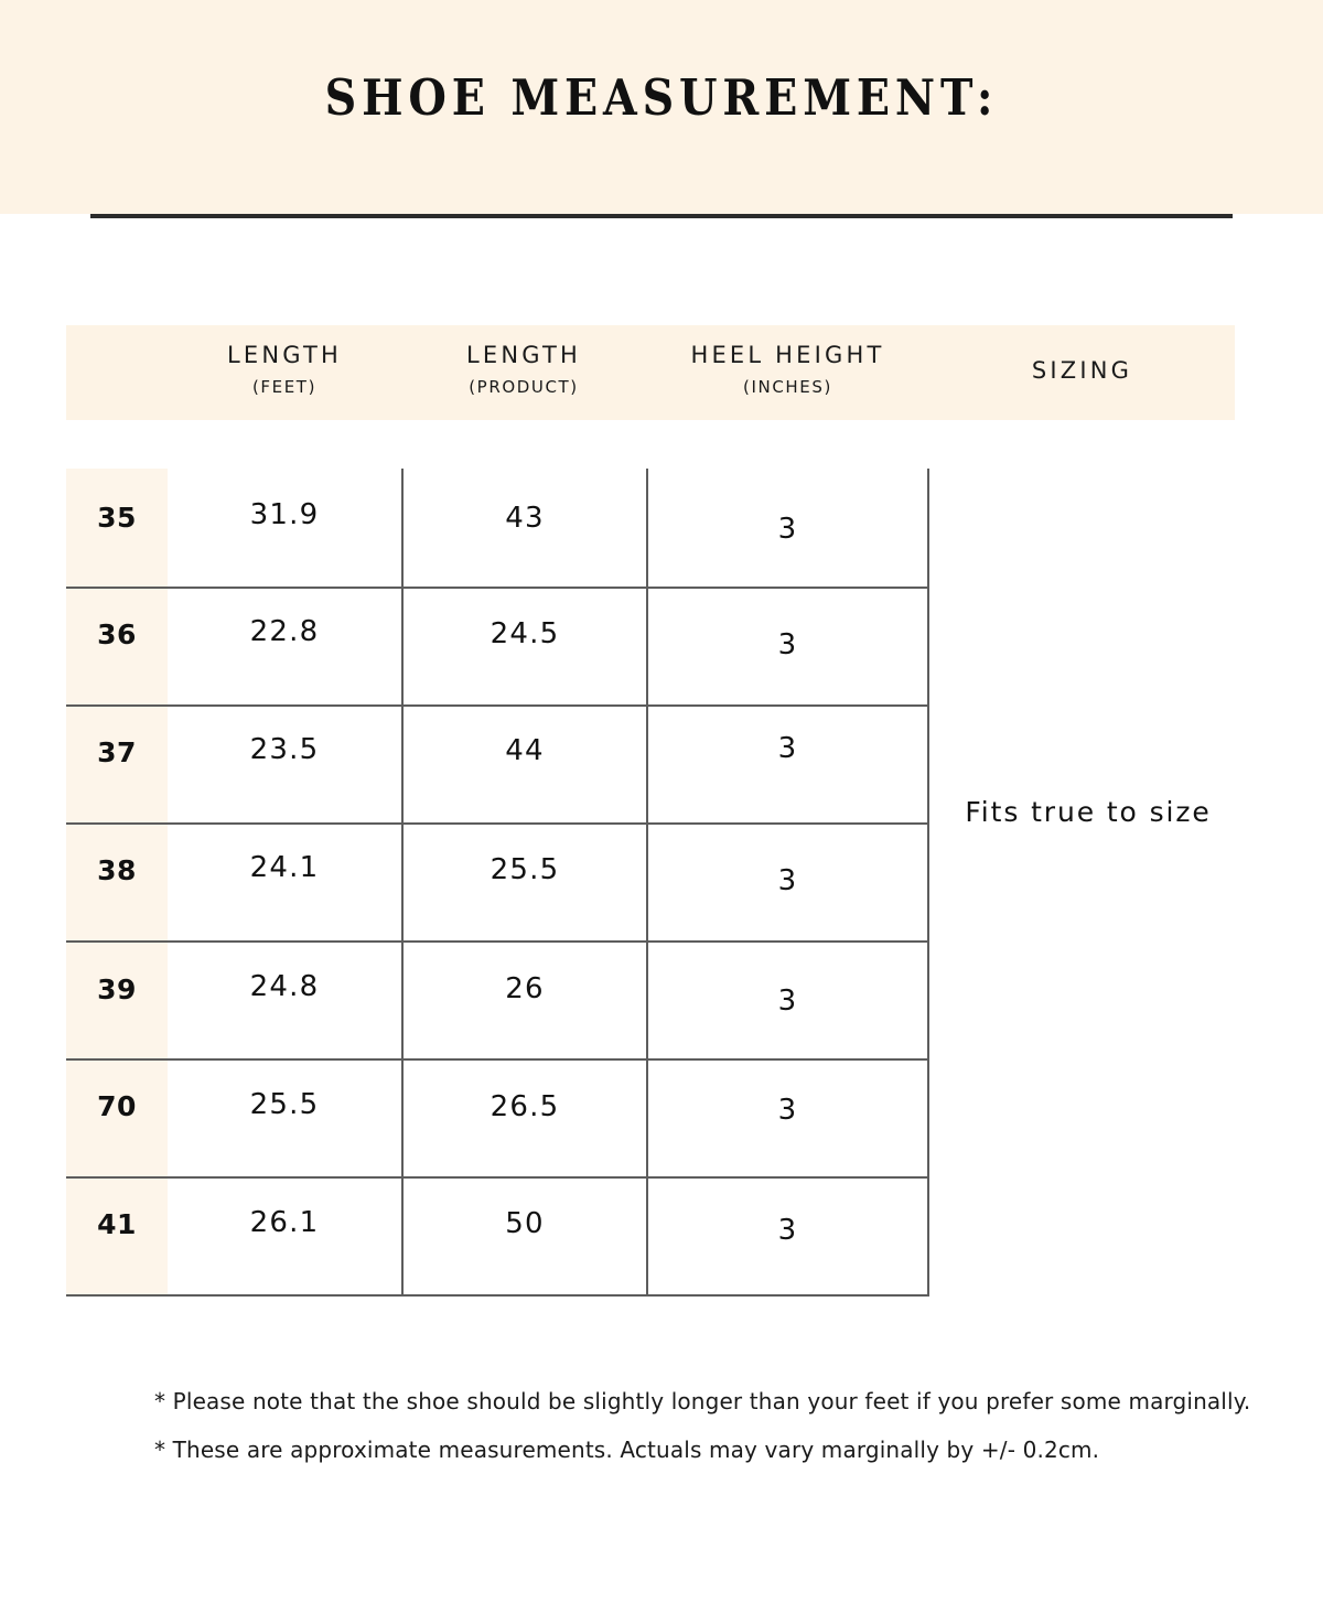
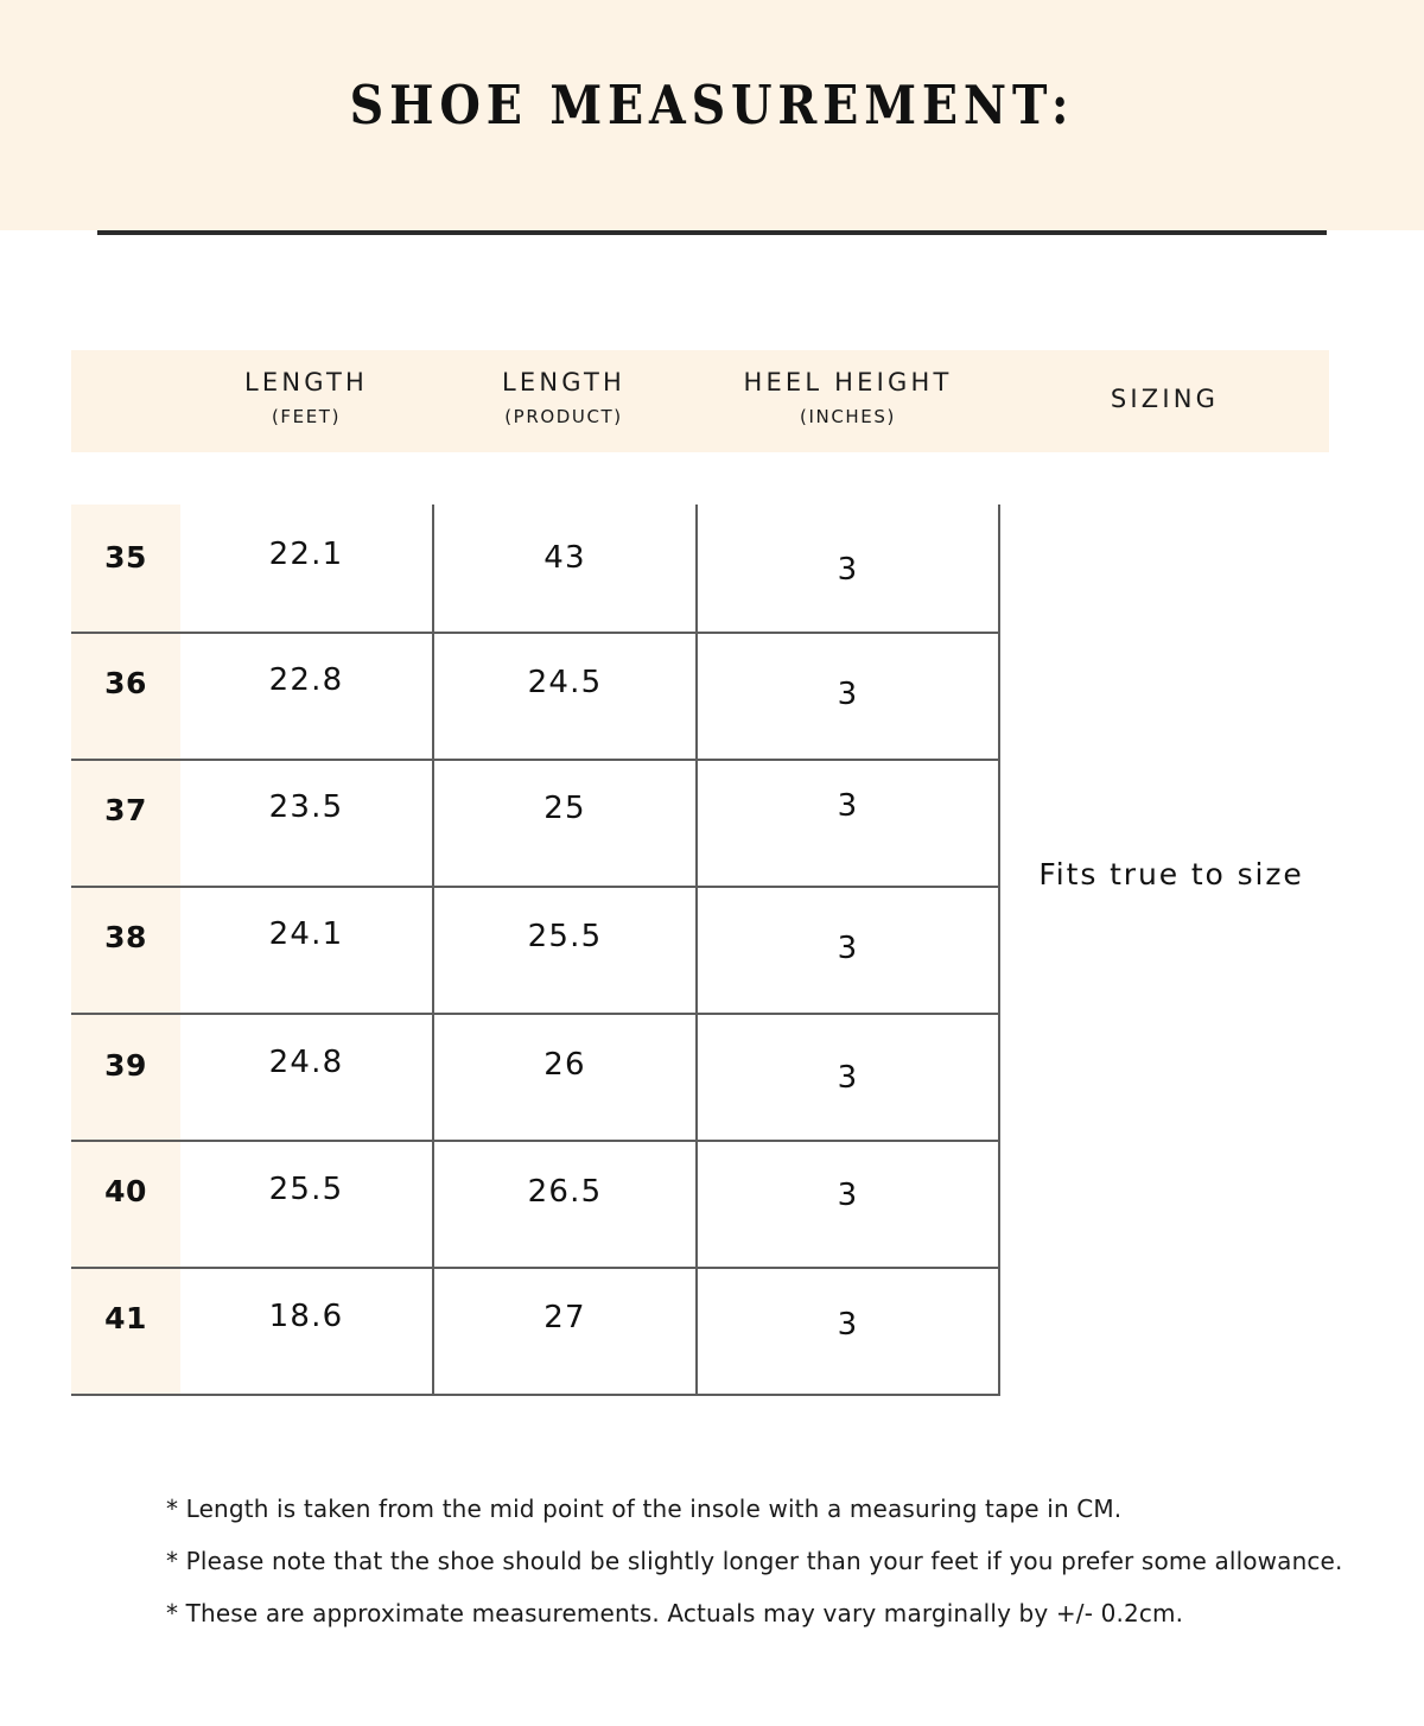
  SHOE MEASUREMENT:
  LENGTH
  (FEET)
  LENGTH
  (PRODUCT)
  HEEL HEIGHT
  (INCHES)
  SIZING
  35
- 31.9
+ 22.1
  43
  3
  36
  22.8
  24.5
  3
  37
  23.5
- 44
+ 25
  3
  38
  24.1
  25.5
  3
  39
  24.8
  26
  3
- 70
+ 40
  25.5
  26.5
  3
  41
- 26.1
+ 18.6
- 50
+ 27
  3
  Fits true to size
+ * Length is taken from the mid point of the insole with a measuring tape in CM.
- * Please note that the shoe should be slightly longer than your feet if you prefer some marginally.
+ * Please note that the shoe should be slightly longer than your feet if you prefer some allowance.
  * These are approximate measurements. Actuals may vary marginally by +/- 0.2cm.
